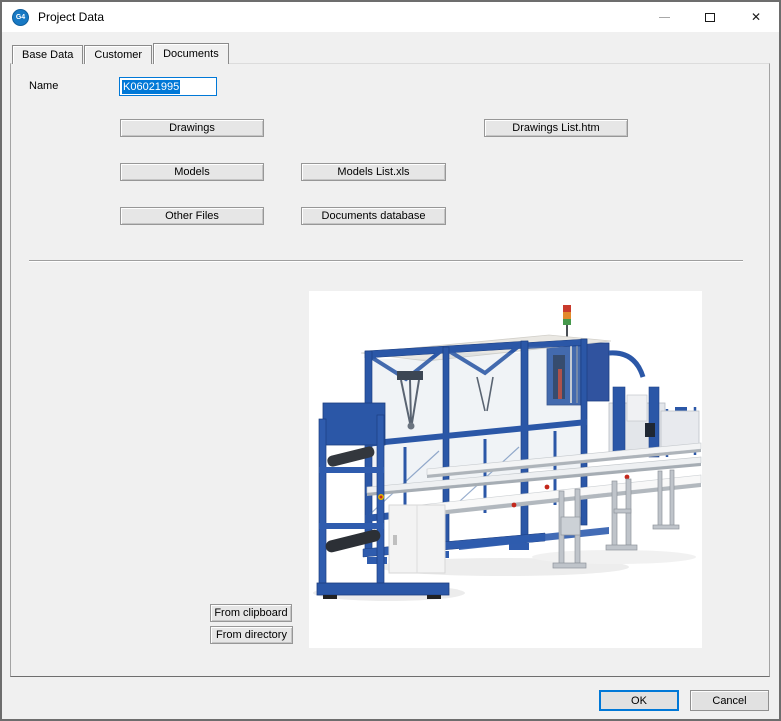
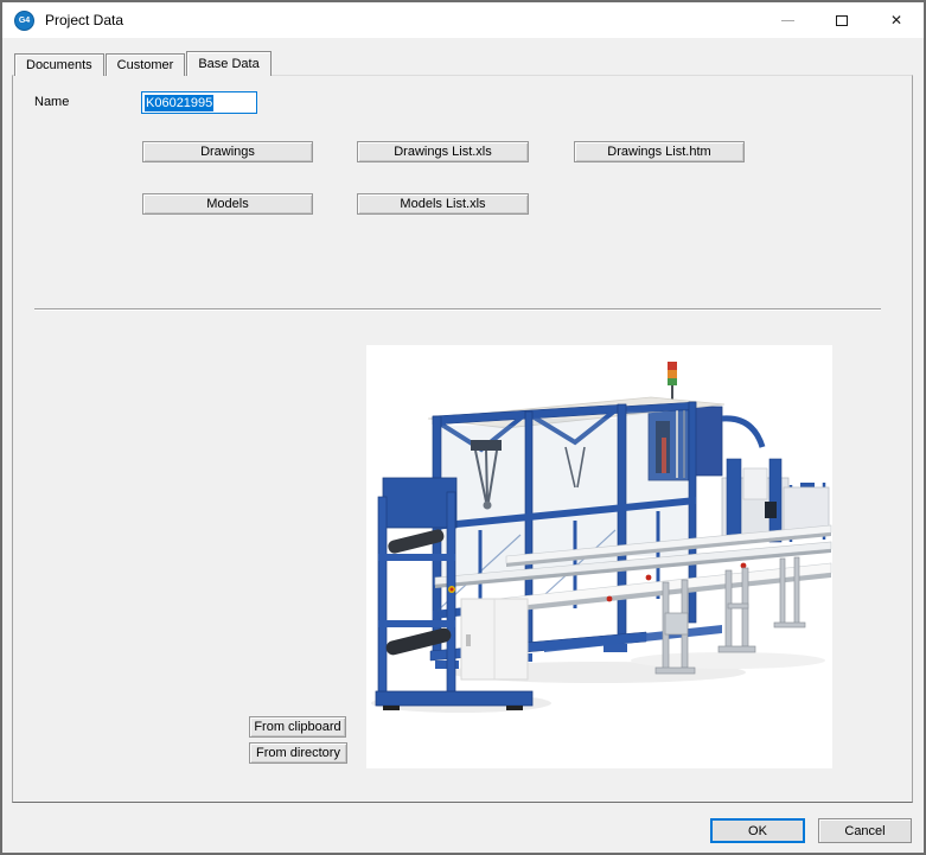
  Project Data
  ✕
- Base Data
+ Documents
  Customer
- Documents
+ Base Data
  Name
  K06021995
  Drawings
+ Drawings List.xls
  Drawings List.htm
  Models
  Models List.xls
- Other Files
- Documents database
  From clipboard
  From directory
  OK
  Cancel
